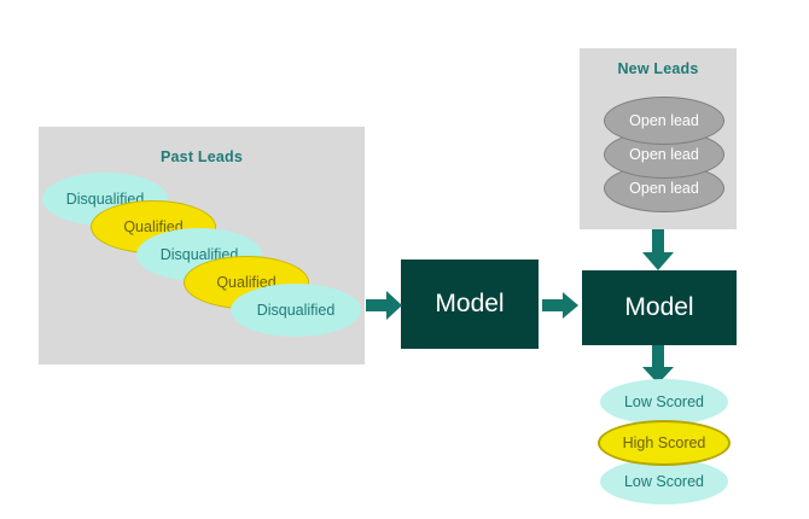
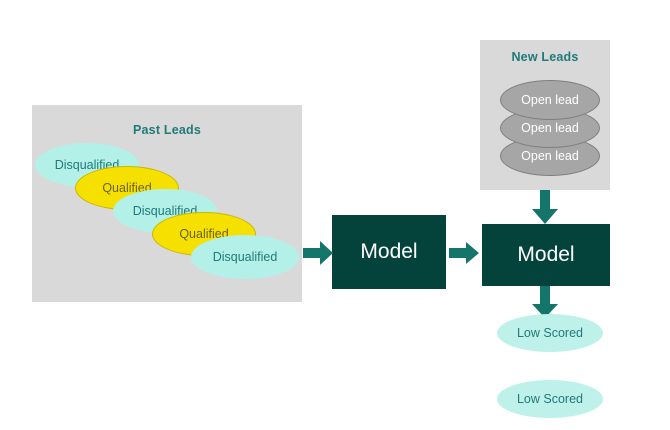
  Past Leads
  Disqualified
  Qualified
  Disqualified
  Qualified
  Disqualified
  New Leads
  Open lead
  Open lead
  Open lead
  Model
  Model
  Low Scored
- High Scored
  Low Scored
